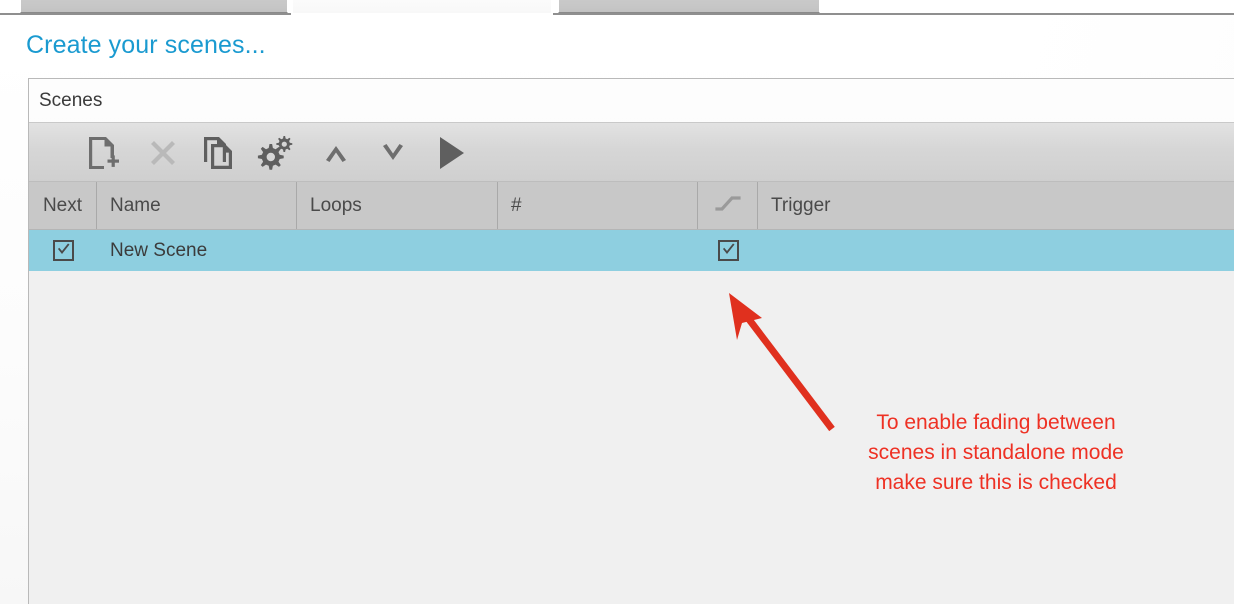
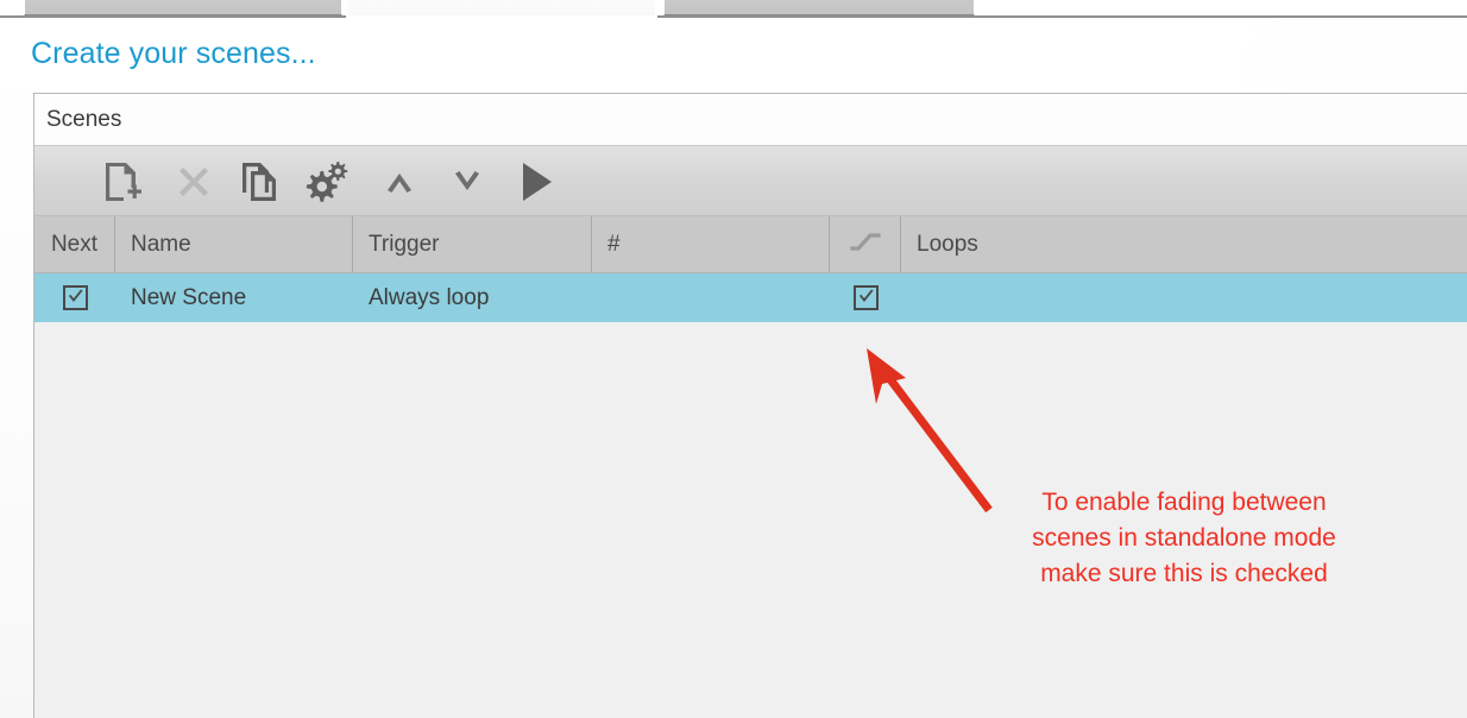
  Create your scenes...
  Scenes
  Next
  Name
- Loops
+ Trigger
  #
- Trigger
+ Loops
  New Scene
+ Always loop
  To enable fading between
  scenes in standalone mode
  make sure this is checked
